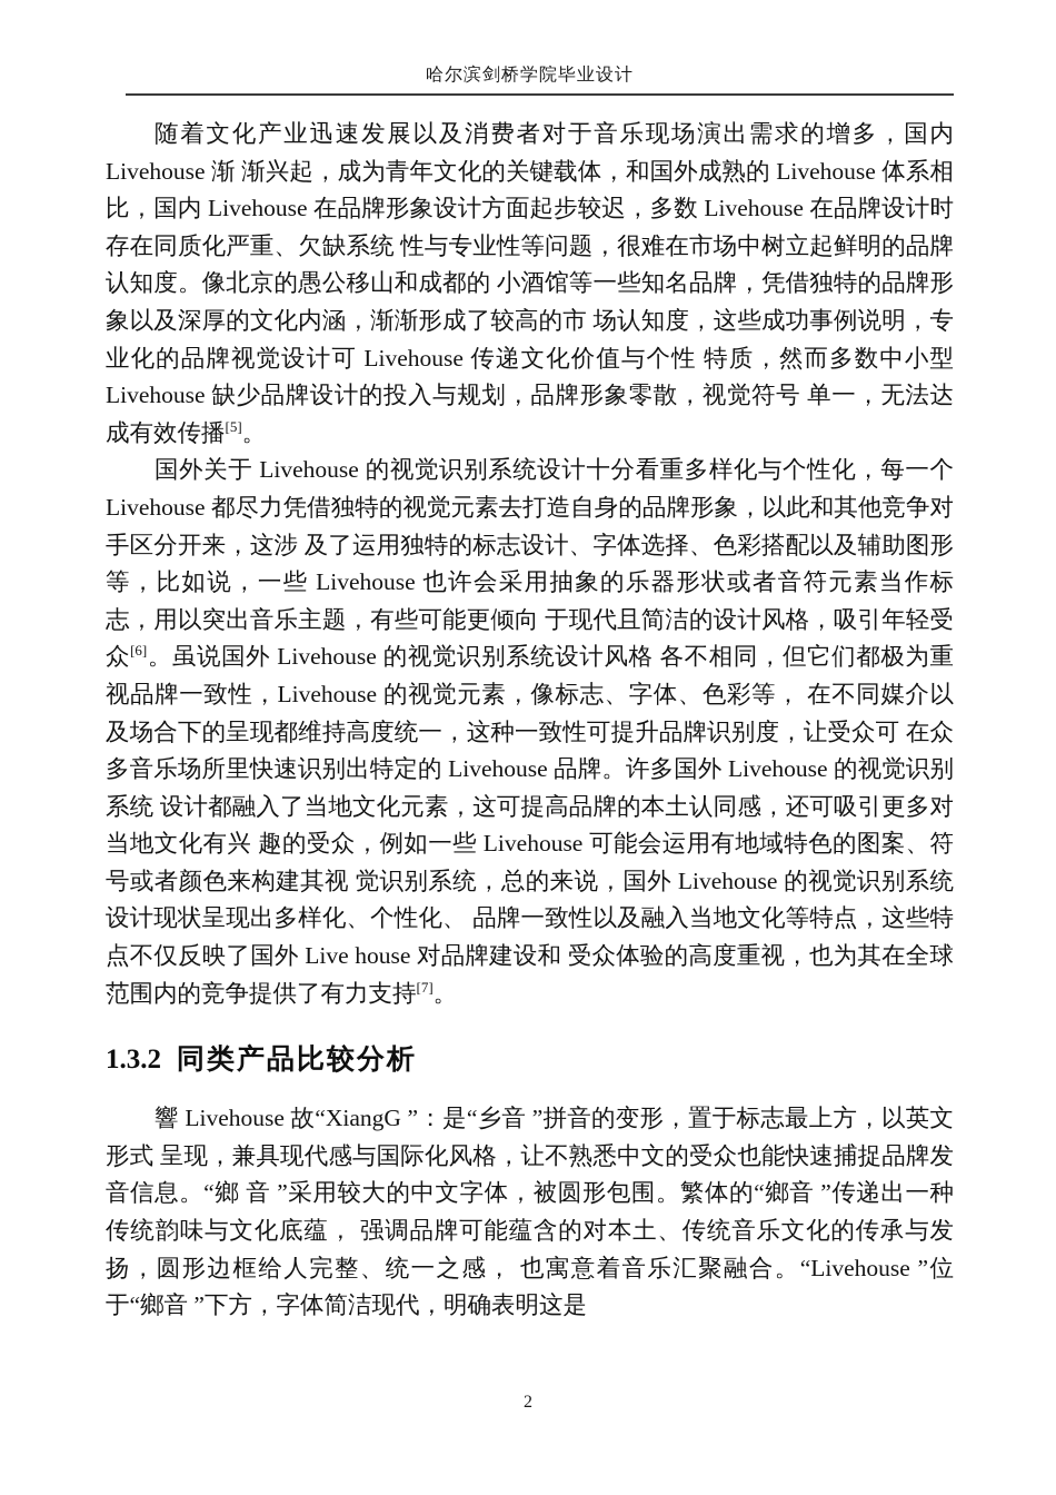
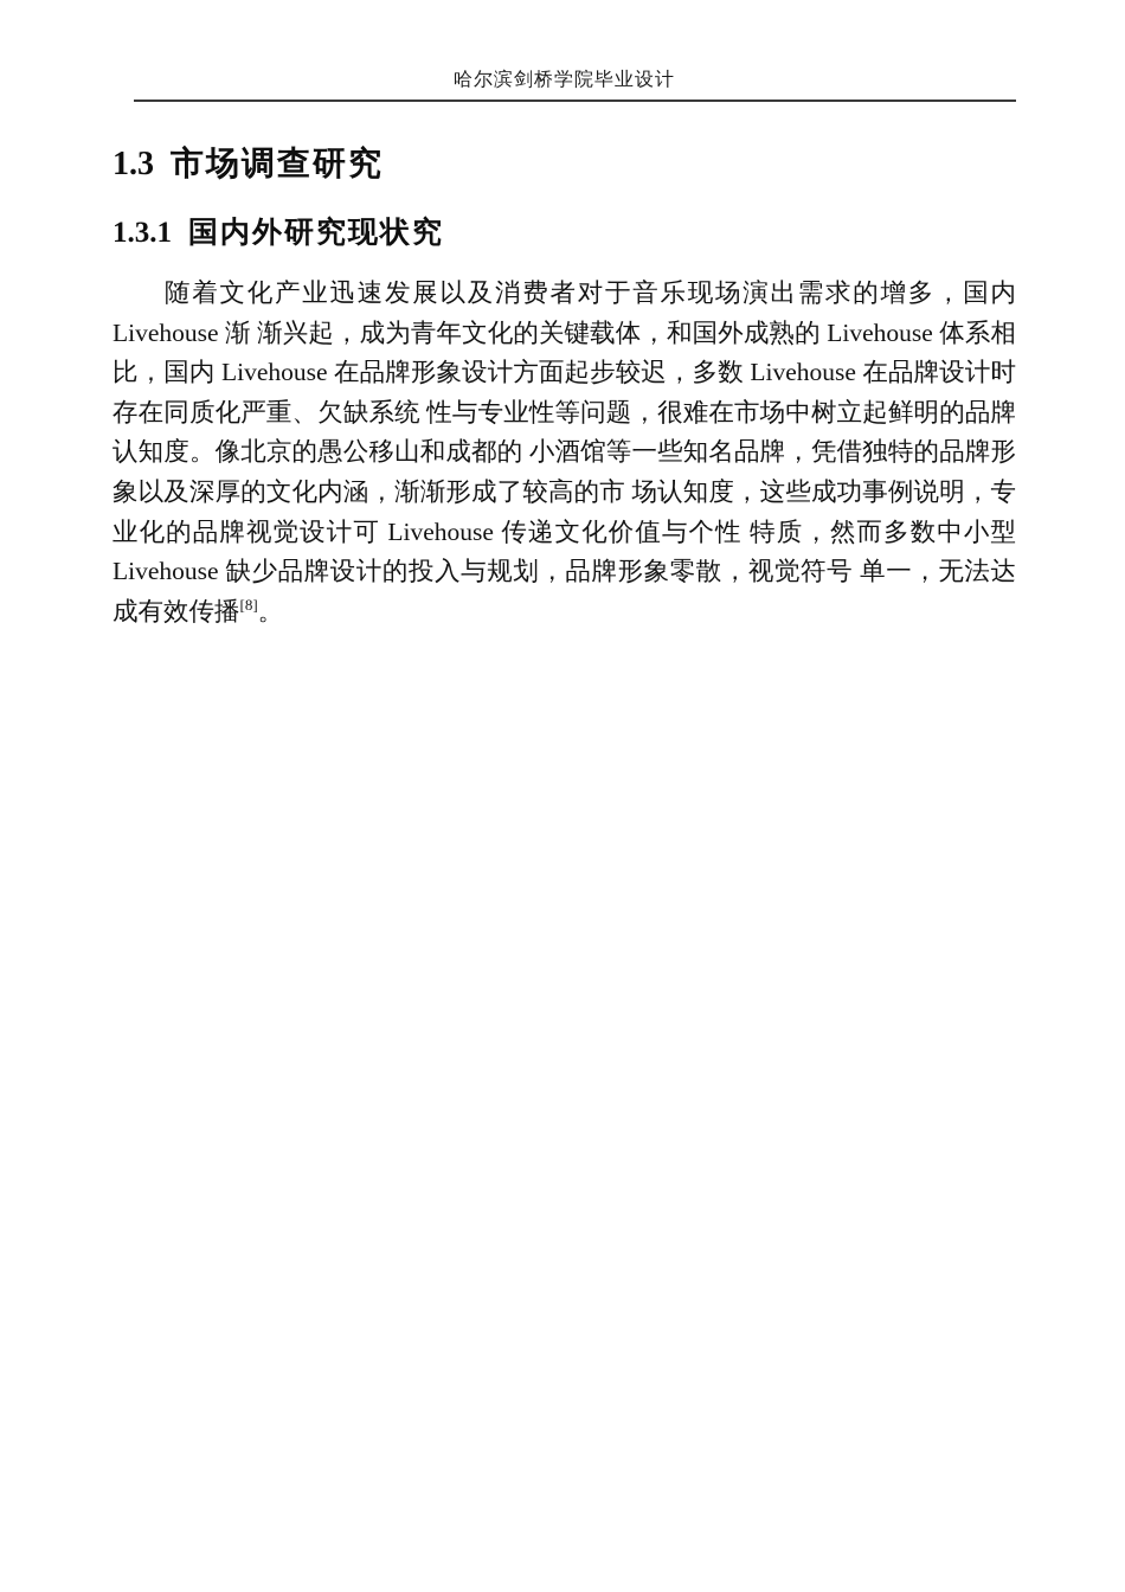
  哈尔滨剑桥学院毕业设计
+ 1.3 市场调查研究
+ 1.3.1 国内外研究现状究
- 随着文化产业迅速发展以及消费者对于音乐现场演出需求的增多，国内 Livehouse 渐 渐兴起，成为青年文化的关键载体，和国外成熟的 Livehouse 体系相比，国内 Livehouse 在品牌形象设计方面起步较迟，多数 Livehouse 在品牌设计时存在同质化严重、欠缺系统 性与专业性等问题，很难在市场中树立起鲜明的品牌认知度。像北京的愚公移山和成都的 小酒馆等一些知名品牌，凭借独特的品牌形象以及深厚的文化内涵，渐渐形成了较高的市 场认知度，这些成功事例说明，专业化的品牌视觉设计可 Livehouse 传递文化价值与个性 特质，然而多数中小型 Livehouse 缺少品牌设计的投入与规划，品牌形象零散，视觉符号 单一，无法达成有效传播[5]。
+ 随着文化产业迅速发展以及消费者对于音乐现场演出需求的增多，国内 Livehouse 渐 渐兴起，成为青年文化的关键载体，和国外成熟的 Livehouse 体系相比，国内 Livehouse 在品牌形象设计方面起步较迟，多数 Livehouse 在品牌设计时存在同质化严重、欠缺系统 性与专业性等问题，很难在市场中树立起鲜明的品牌认知度。像北京的愚公移山和成都的 小酒馆等一些知名品牌，凭借独特的品牌形象以及深厚的文化内涵，渐渐形成了较高的市 场认知度，这些成功事例说明，专业化的品牌视觉设计可 Livehouse 传递文化价值与个性 特质，然而多数中小型 Livehouse 缺少品牌设计的投入与规划，品牌形象零散，视觉符号 单一，无法达成有效传播[8]。
- 国外关于 Livehouse 的视觉识别系统设计十分看重多样化与个性化，每一个 Livehouse 都尽力凭借独特的视觉元素去打造自身的品牌形象，以此和其他竞争对手区分开来，这涉 及了运用独特的标志设计、字体选择、色彩搭配以及辅助图形等，比如说，一些 Livehouse 也许会采用抽象的乐器形状或者音符元素当作标志，用以突出音乐主题，有些可能更倾向 于现代且简洁的设计风格，吸引年轻受众[6]。虽说国外 Livehouse 的视觉识别系统设计风格 各不相同，但它们都极为重视品牌一致性，Livehouse 的视觉元素，像标志、字体、色彩等， 在不同媒介以及场合下的呈现都维持高度统一，这种一致性可提升品牌识别度，让受众可 在众多音乐场所里快速识别出特定的 Livehouse 品牌。许多国外 Livehouse 的视觉识别系统 设计都融入了当地文化元素，这可提高品牌的本土认同感，还可吸引更多对当地文化有兴 趣的受众，例如一些 Livehouse 可能会运用有地域特色的图案、符号或者颜色来构建其视 觉识别系统，总的来说，国外 Livehouse 的视觉识别系统设计现状呈现出多样化、个性化、 品牌一致性以及融入当地文化等特点，这些特点不仅反映了国外 Live house 对品牌建设和 受众体验的高度重视，也为其在全球范围内的竞争提供了有力支持[7]。
- 1.3.2 同类产品比较分析
- 響 Livehouse 故“XiangG ”：是“乡音 ”拼音的变形，置于标志最上方，以英文形式 呈现，兼具现代感与国际化风格，让不熟悉中文的受众也能快速捕捉品牌发音信息。“鄉 音 ”采用较大的中文字体，被圆形包围。繁体的“鄉音 ”传递出一种传统韵味与文化底蕴， 强调品牌可能蕴含的对本土、传统音乐文化的传承与发扬，圆形边框给人完整、统一之感， 也寓意着音乐汇聚融合。“Livehouse ”位于“鄉音 ”下方，字体简洁现代，明确表明这是
- 2
